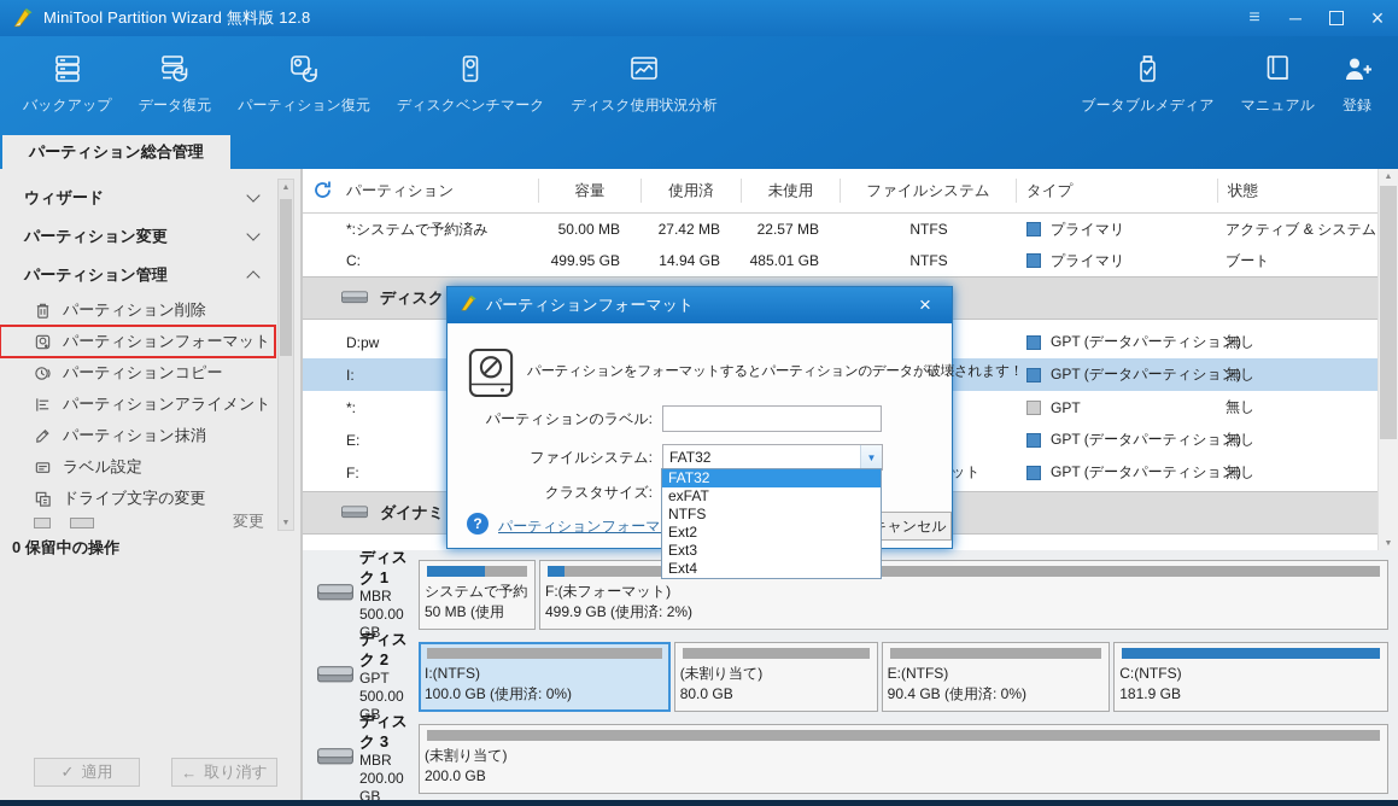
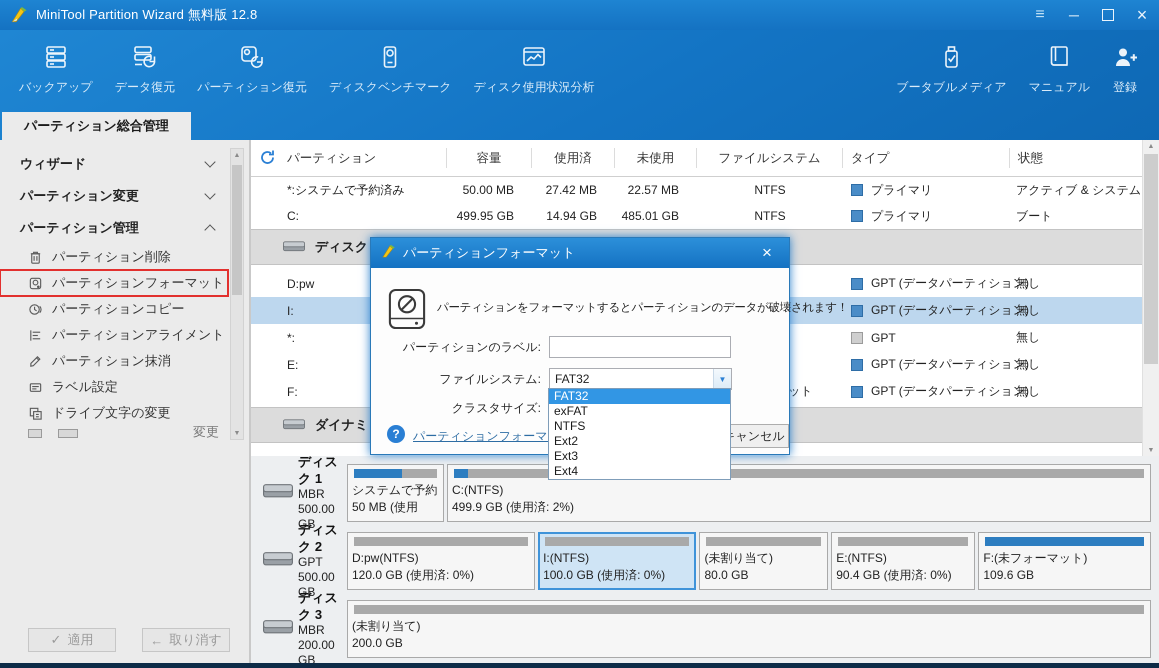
  MiniTool Partition Wizard 無料版 12.8
  ≡
  ─
  ×
  バックアップ
  データ復元
  パーティション復元
  ディスクベンチマーク
  ディスク使用状況分析
  ブータブルメディア
  マニュアル
  登録
  パーティション総合管理
  ウィザード
  パーティション変更
  パーティション管理
  パーティション削除
  パーティションフォーマット
  パーティションコピー
  パーティションアライメント
  パーティション抹消
  ラベル設定
  ドライブ文字の変更
  変更
- 0 保留中の操作
  ✓
  適用
  ←
  取り消す
  パーティション
  容量
  使用済
  未使用
  ファイルシステム
  タイプ
  状態
  *:システムで予約済み
  50.00 MB
  27.42 MB
  22.57 MB
  NTFS
  プライマリ
  アクティブ & システム
  C:
  499.95 GB
  14.94 GB
  485.01 GB
  NTFS
  プライマリ
  ブート
  ディスク
  D:pw
  GPT (データパーティション)
  無し
  I:
  GPT (データパーティション)
  無し
  *:
  GPT
  無し
  E:
  GPT (データパーティション)
  無し
  F:
  GPT (データパーティション)
  無し
  ディスク 1
  MBR
  500.00 GB
  システムで予約
  50 MB (使用
- F:(未フォーマット)
+ C:(NTFS)
  499.9 GB (使用済: 2%)
  ディスク 2
  GPT
  500.00 GB
+ D:pw(NTFS)
+ 120.0 GB (使用済: 0%)
  I:(NTFS)
  100.0 GB (使用済: 0%)
  (未割り当て)
  80.0 GB
  E:(NTFS)
  90.4 GB (使用済: 0%)
- C:(NTFS)
+ F:(未フォーマット)
- 181.9 GB
+ 109.6 GB
  ディスク 3
  MBR
  200.00 GB
  (未割り当て)
  200.0 GB
  パーティションフォーマット
  ×
  パーティションをフォーマットするとパーティションのデータが破壊されます！
  パーティションのラベル:
  ファイルシステム:
  FAT32
  ▼
  クラスタサイズ:
  ?
  ャンセル
  FAT32
  exFAT
  NTFS
  Ext2
  Ext3
  Ext4
